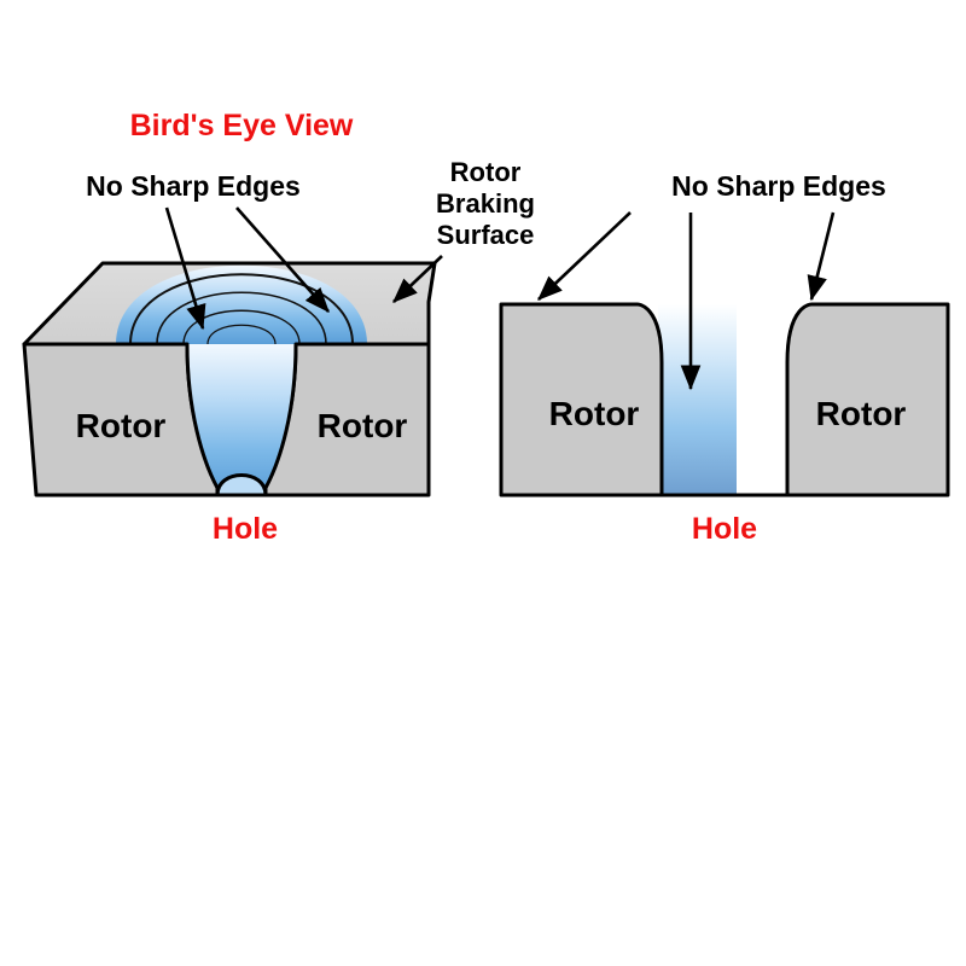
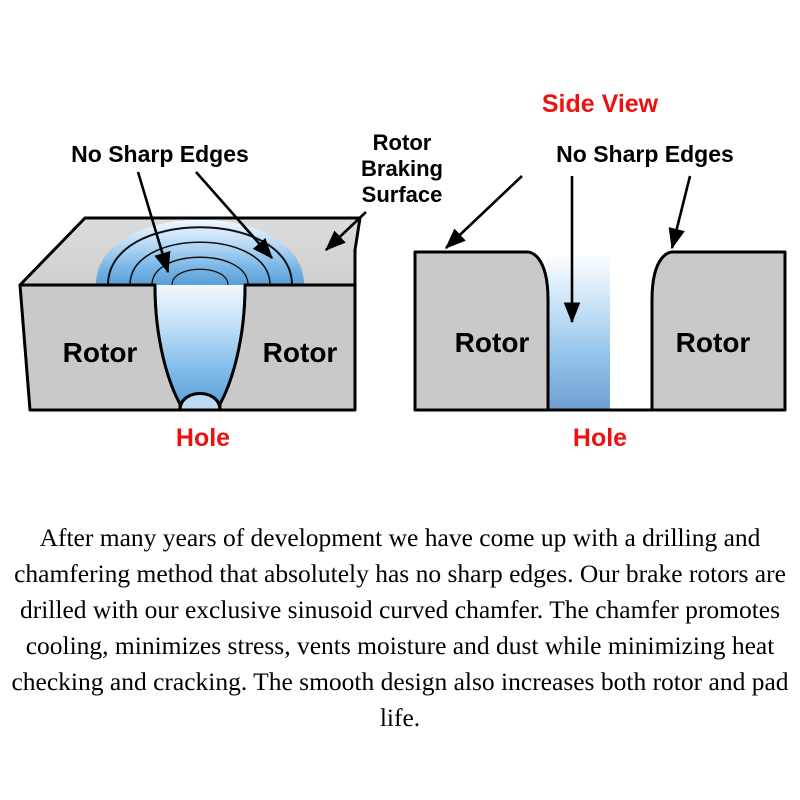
- Bird's Eye View
  No Sharp Edges
  Rotor
  Braking
  Surface
  Rotor
  Rotor
  Hole
+ Side View
  No Sharp Edges
  Rotor
  Rotor
  Hole
+ After many years of development we have come up with a drilling and chamfering method that absolutely has no sharp edges. Our brake rotors are drilled with our exclusive sinusoid curved chamfer. The chamfer promotes cooling, minimizes stress, vents moisture and dust while minimizing heat checking and cracking. The smooth design also increases both rotor and pad life.
